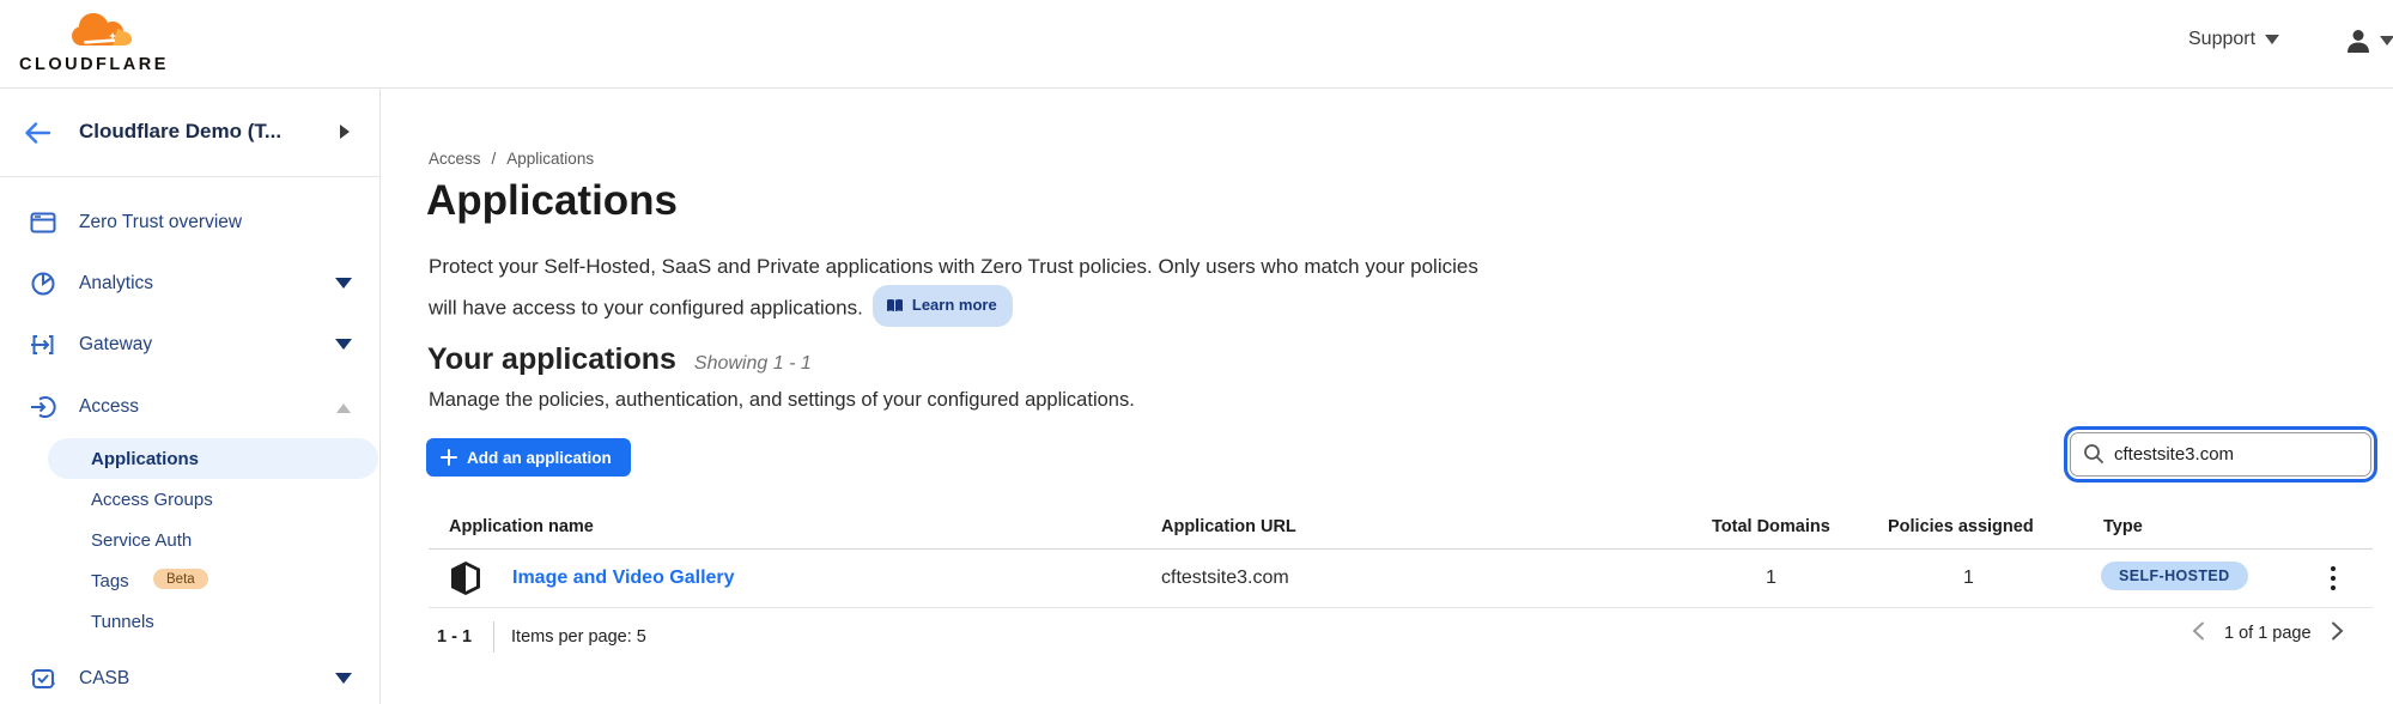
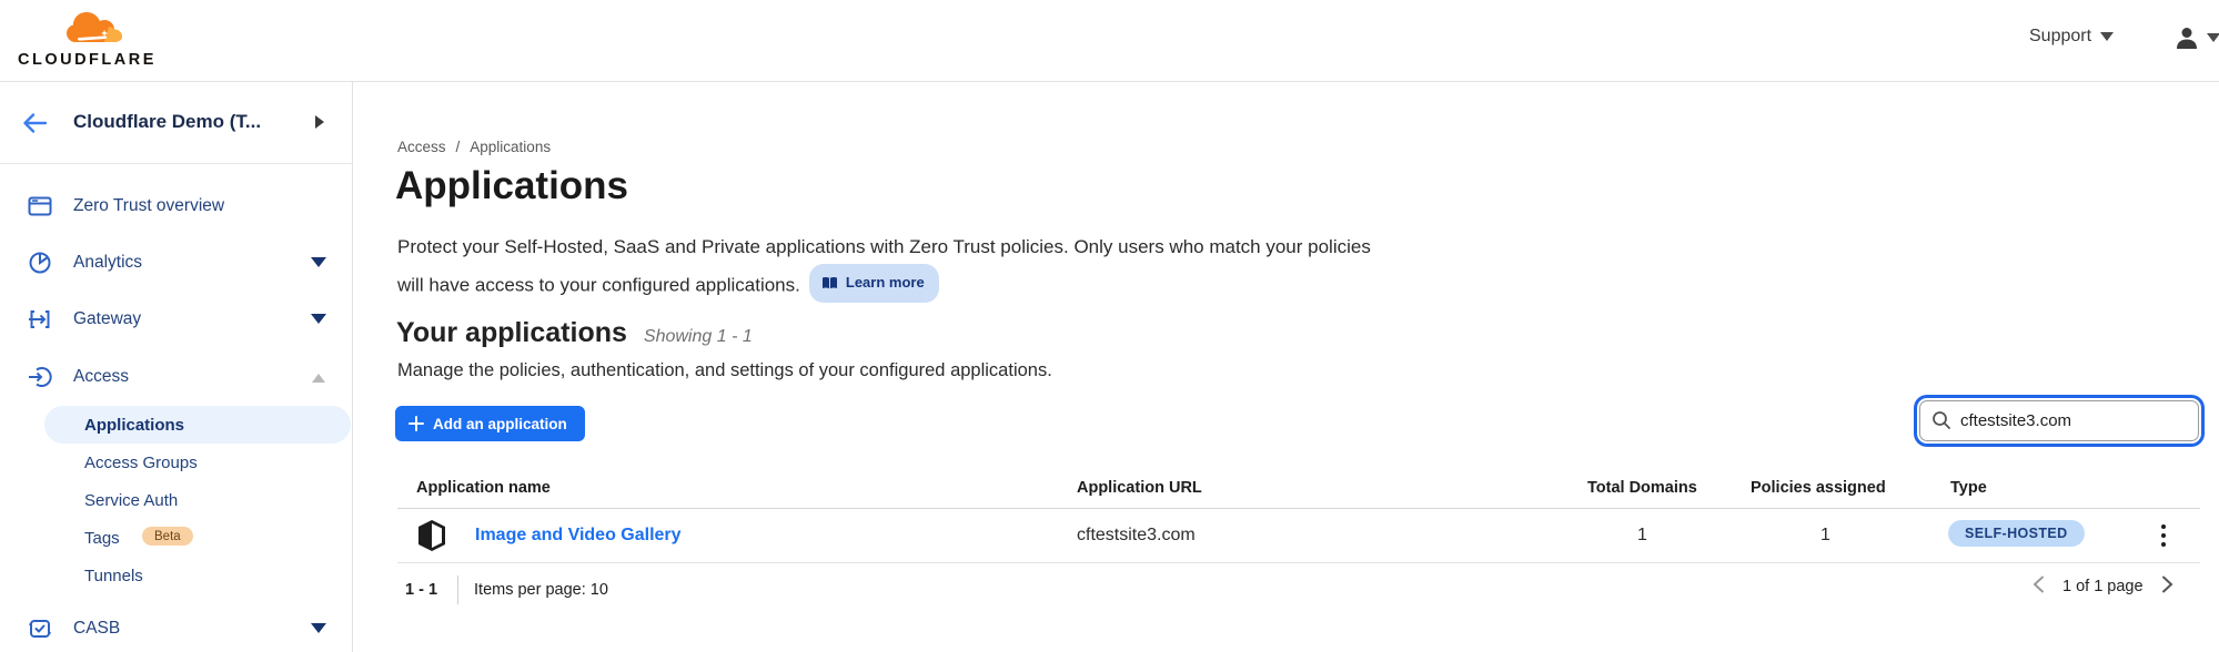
  CLOUDFLARE
  Support
  Cloudflare Demo (T...
  Zero Trust overview
  Analytics
  Gateway
  Access
  Applications
  Access Groups
  Service Auth
  Tags
  Beta
  Tunnels
  CASB
  Access
  /
  Applications
  Applications
  Protect your Self-Hosted, SaaS and Private applications with Zero Trust policies. Only users who match your policies will have access to your configured applications.
  Learn more
  Your applications
  Showing 1 - 1
  Manage the policies, authentication, and settings of your configured applications.
  Add an application
  cftestsite3.com
  Application name
  Application URL
  Total Domains
  Policies assigned
  Type
  Image and Video Gallery
  cftestsite3.com
  1
  1
  SELF-HOSTED
  1 - 1
- Items per page: 5
+ Items per page: 10
  1 of 1 page
